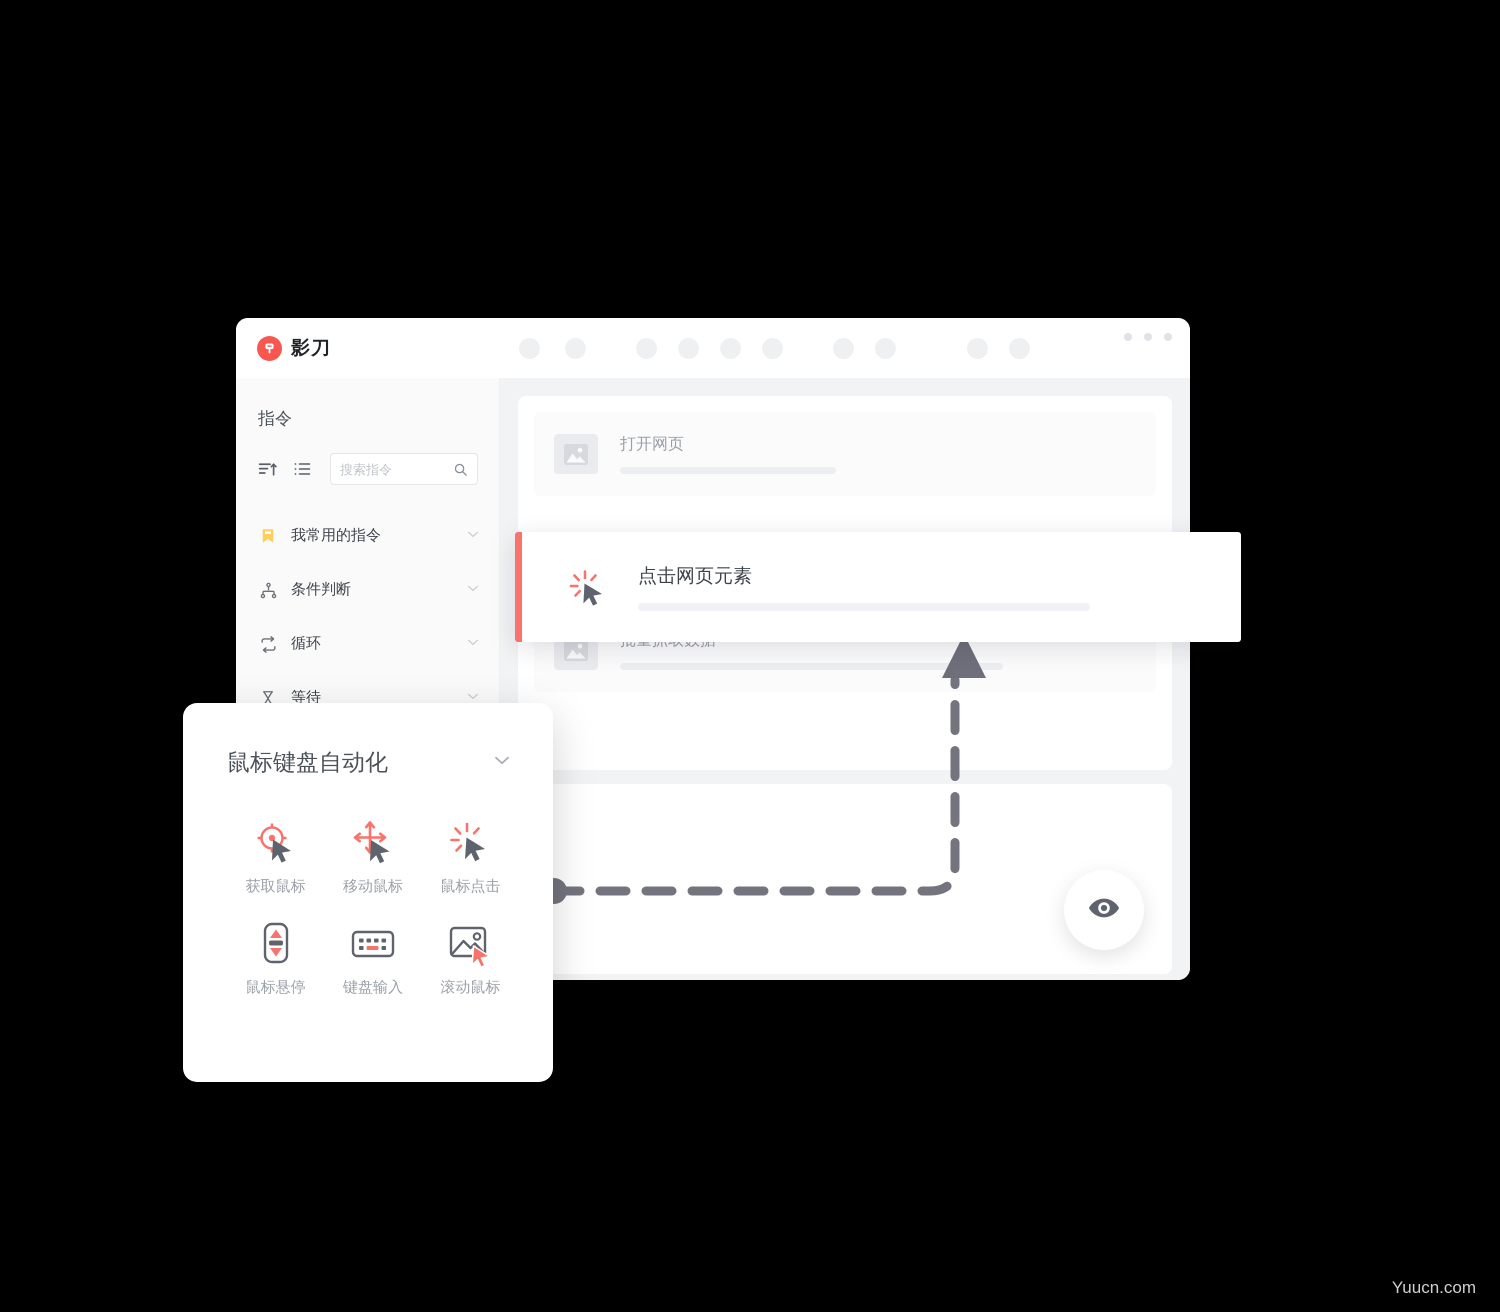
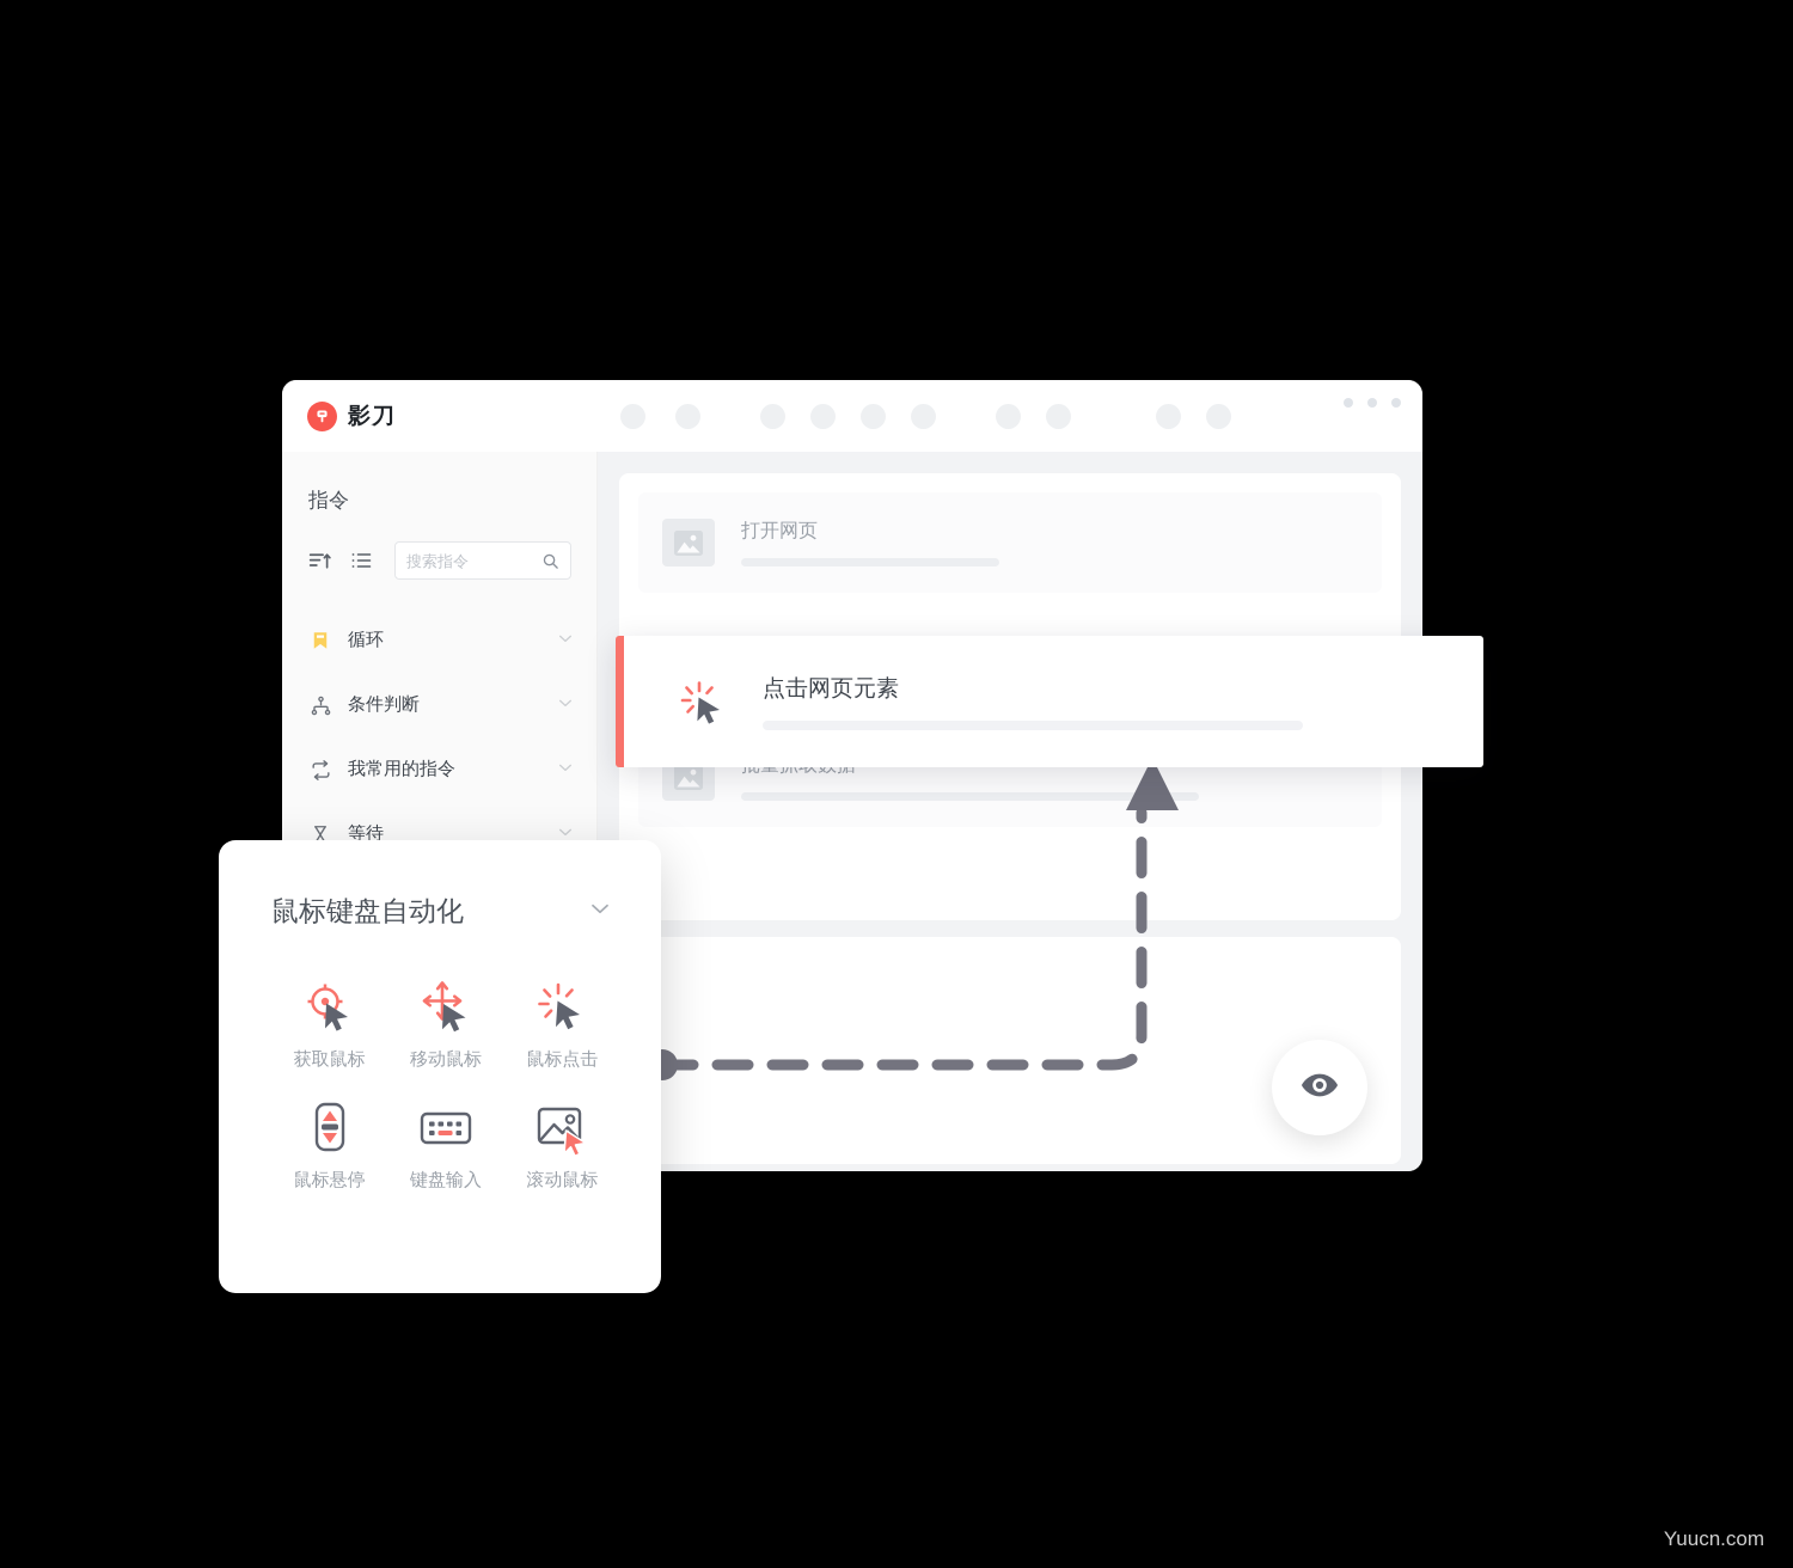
  影刀
  指令
  搜索指令
- 我常用的指令
+ 循环
  条件判断
- 循环
+ 我常用的指令
  等待
  打开网页
  点击网页元素
  鼠标键盘自动化
  获取鼠标
  移动鼠标
  鼠标点击
  鼠标悬停
  键盘输入
  滚动鼠标
  Yuucn.com
